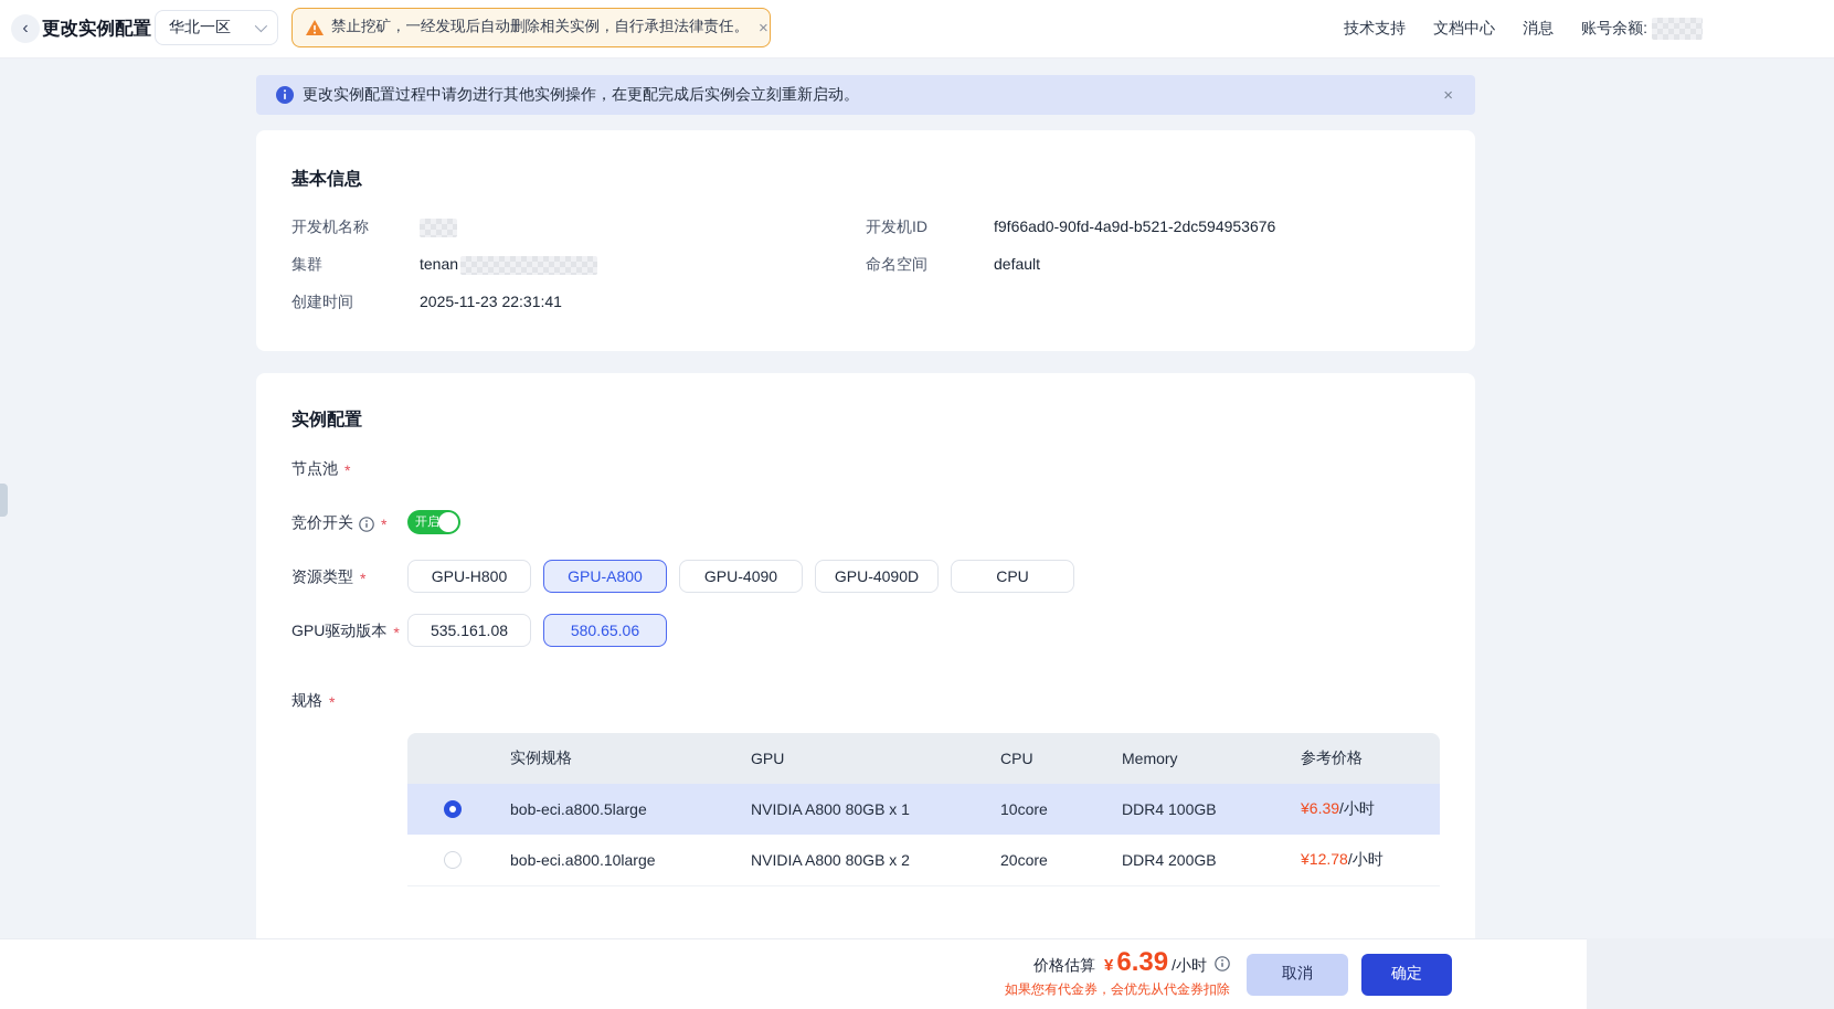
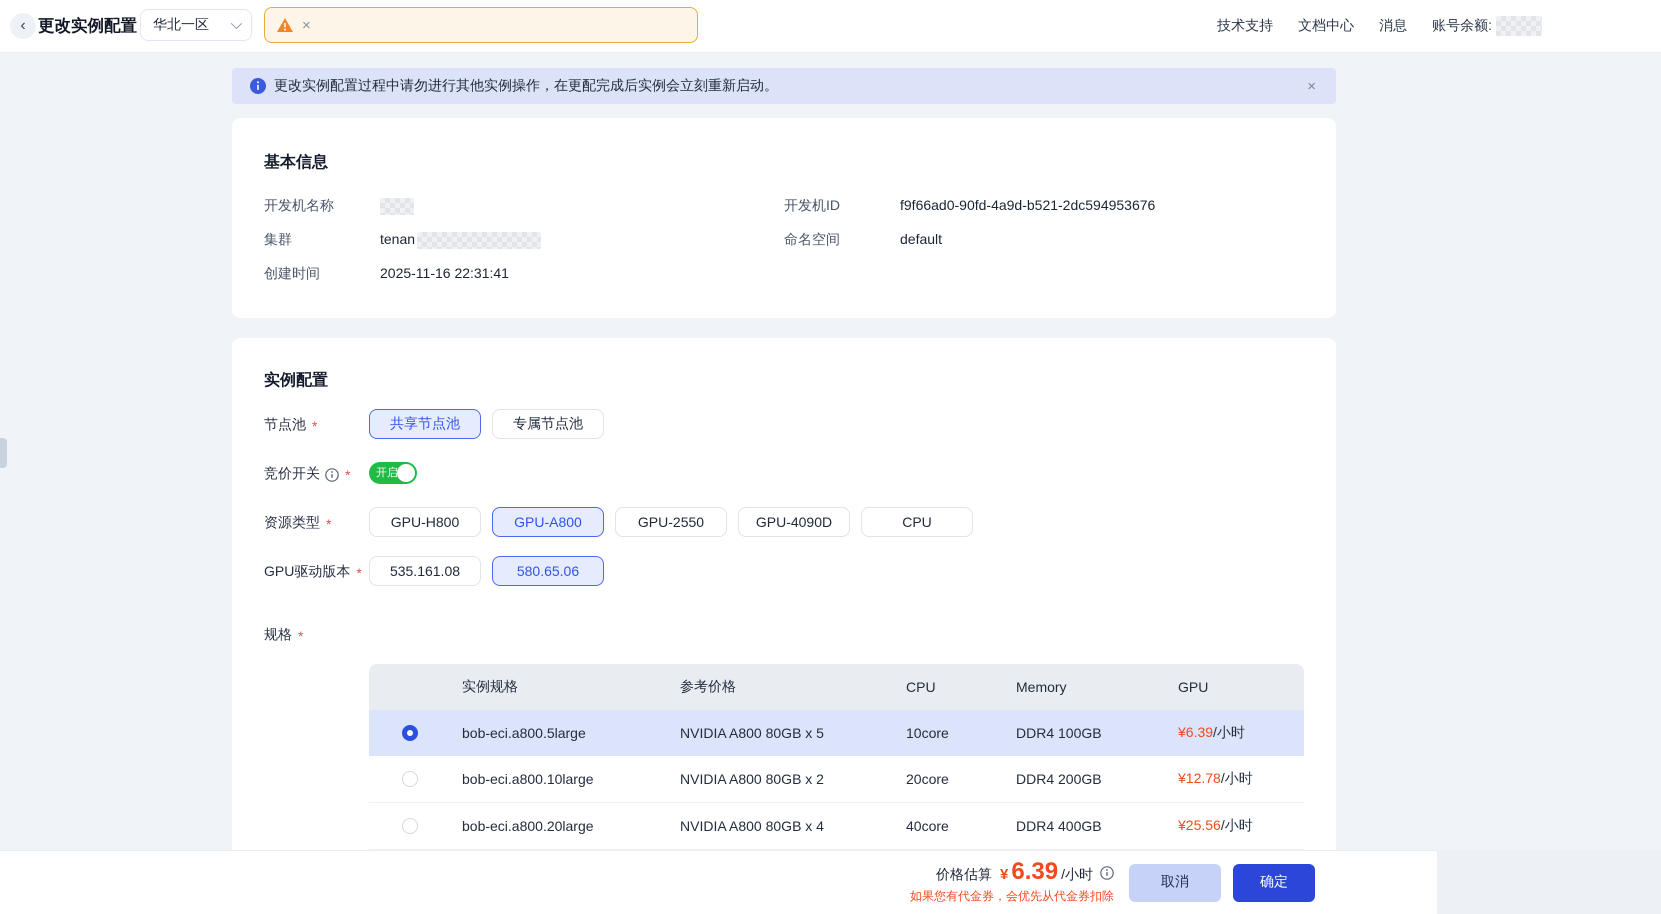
  ‹
  更改实例配置
  华北一区
- 禁止挖矿，一经发现后自动删除相关实例，自行承担法律责任。
  ×
  技术支持
  文档中心
  消息
  账号余额:
  更改实例配置过程中请勿进行其他实例操作，在更配完成后实例会立刻重新启动。
  ×
  基本信息
  开发机名称
  开发机ID
  f9f66ad0-90fd-4a9d-b521-2dc594953676
  集群
  tenan
  命名空间
  default
  创建时间
- 2025-11-23 22:31:41
+ 2025-11-16 22:31:41
  实例配置
  节点池
  *
+ 共享节点池
+ 专属节点池
  竞价开关
  *
  开启
  资源类型
  *
  GPU-H800
  GPU-A800
- GPU-4090
+ GPU-2550
  GPU-4090D
  CPU
  GPU驱动版本
  *
  535.161.08
  580.65.06
  规格
  *
  实例规格
- GPU
+ 参考价格
  CPU
  Memory
- 参考价格
+ GPU
  bob-eci.a800.5large
- NVIDIA A800 80GB x 1
+ NVIDIA A800 80GB x 5
  10core
  DDR4 100GB
  ¥6.39/小时
  bob-eci.a800.10large
  NVIDIA A800 80GB x 2
  20core
  DDR4 200GB
  ¥12.78/小时
+ bob-eci.a800.20large
+ NVIDIA A800 80GB x 4
+ 40core
+ DDR4 400GB
+ ¥25.56/小时
  价格估算
  ¥
  6.39
  /小时
  如果您有代金券，会优先从代金券扣除
  取消
  确定
